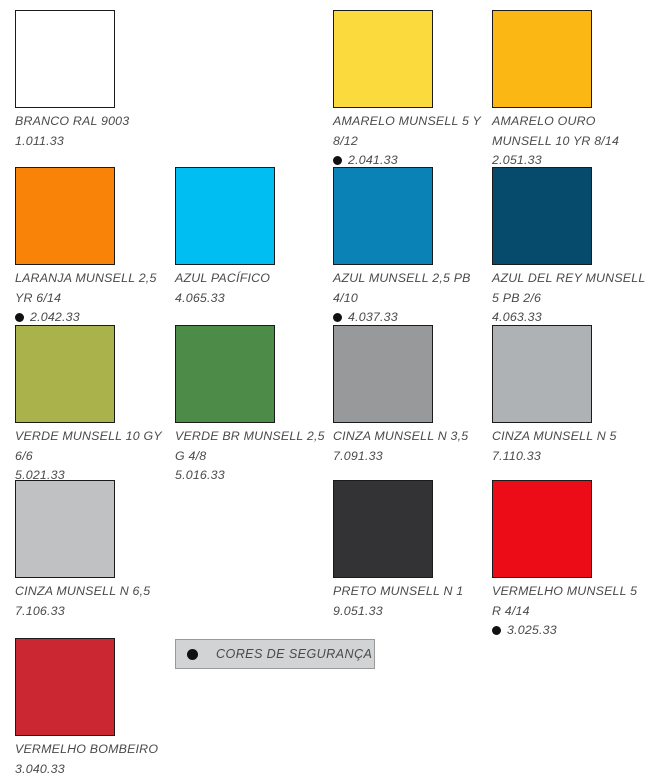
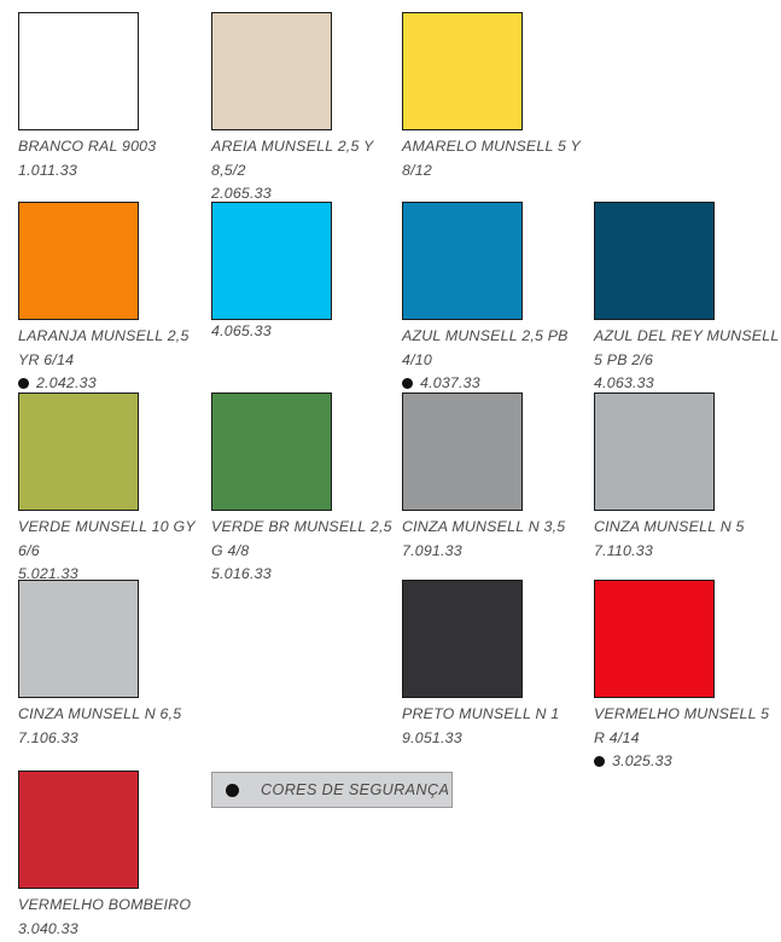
  BRANCO RAL 9003
  1.011.33
+ AREIA MUNSELL 2,5 Y 8,5/2
+ 2.065.33
  AMARELO MUNSELL 5 Y 8/12
- 2.041.33
- AMARELO OURO MUNSELL 10 YR 8/14
- 2.051.33
  LARANJA MUNSELL 2,5 YR 6/14
  2.042.33
- AZUL PACÍFICO
  4.065.33
  AZUL MUNSELL 2,5 PB 4/10
  4.037.33
  AZUL DEL REY MUNSELL 5 PB 2/6
  4.063.33
  VERDE MUNSELL 10 GY 6/6
  5.021.33
  VERDE BR MUNSELL 2,5 G 4/8
  5.016.33
  CINZA MUNSELL N 3,5
  7.091.33
  CINZA MUNSELL N 5
  7.110.33
  CINZA MUNSELL N 6,5
  7.106.33
  PRETO MUNSELL N 1
  9.051.33
  VERMELHO MUNSELL 5 R 4/14
  3.025.33
  VERMELHO BOMBEIRO
  3.040.33
  CORES DE SEGURANÇA
